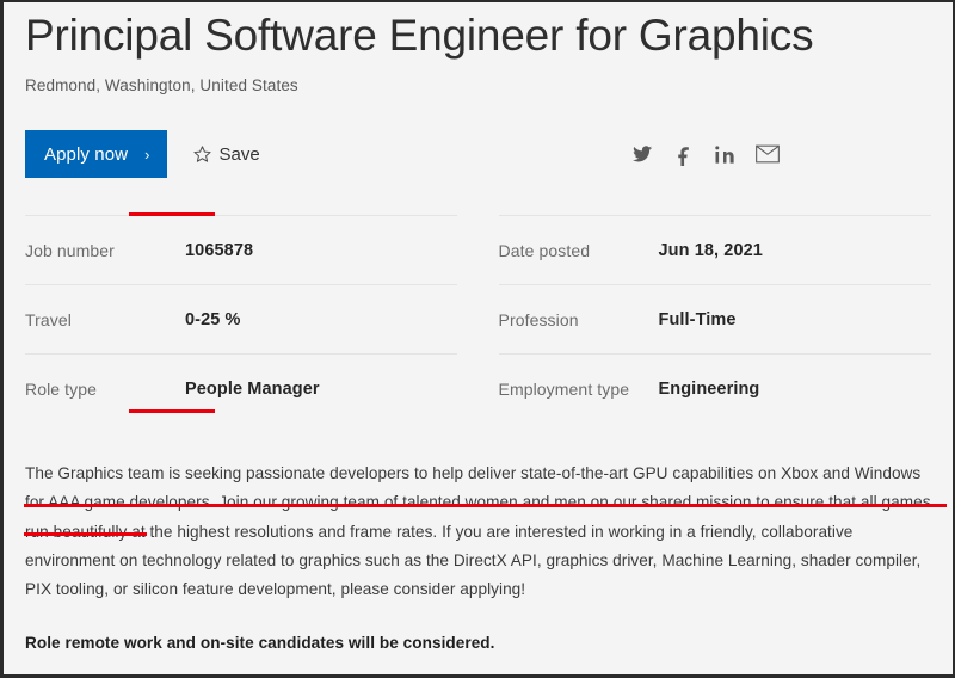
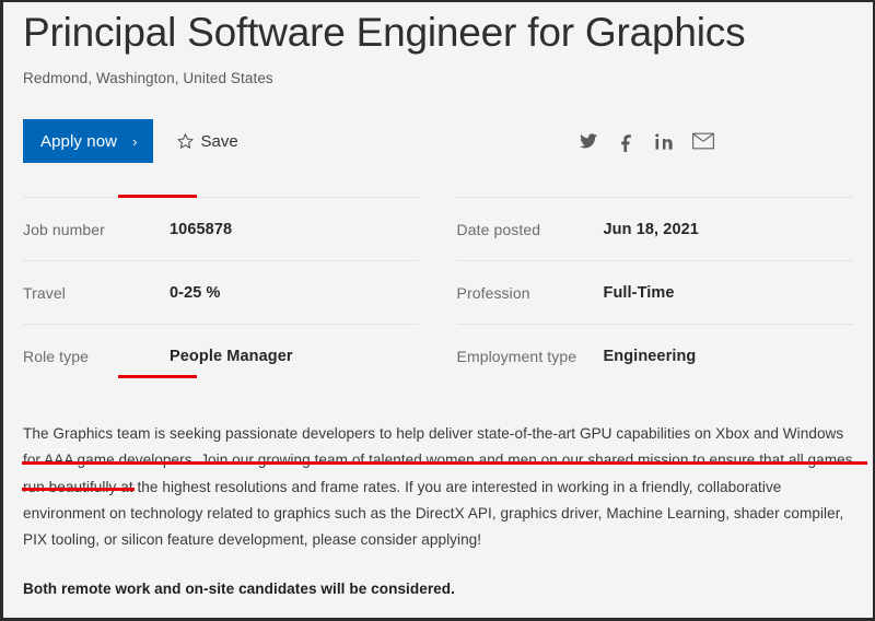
  Principal Software Engineer for Graphics
  Redmond, Washington, United States
  Apply now
  ›
  Save
  Job number
  1065878
  Travel
  0-25 %
  Role type
  People Manager
  Date posted
  Jun 18, 2021
  Profession
  Full-Time
  Employment type
  Engineering
  The Graphics team is seeking passionate developers to help deliver state-of-the-art GPU capabilities on Xbox and Windows for AAA game developers. Join our growing team of talented women and men on our shared mission to ensure that all games the highest resolutions and frame rates. If you are interested in working in a friendly, collaborative environment on technology related to graphics such as the DirectX API, graphics driver, Machine Learning, shader compiler, PIX tooling, or silicon feature development, please consider applying!
- Role remote work and on-site candidates will be considered.
+ Both remote work and on-site candidates will be considered.
